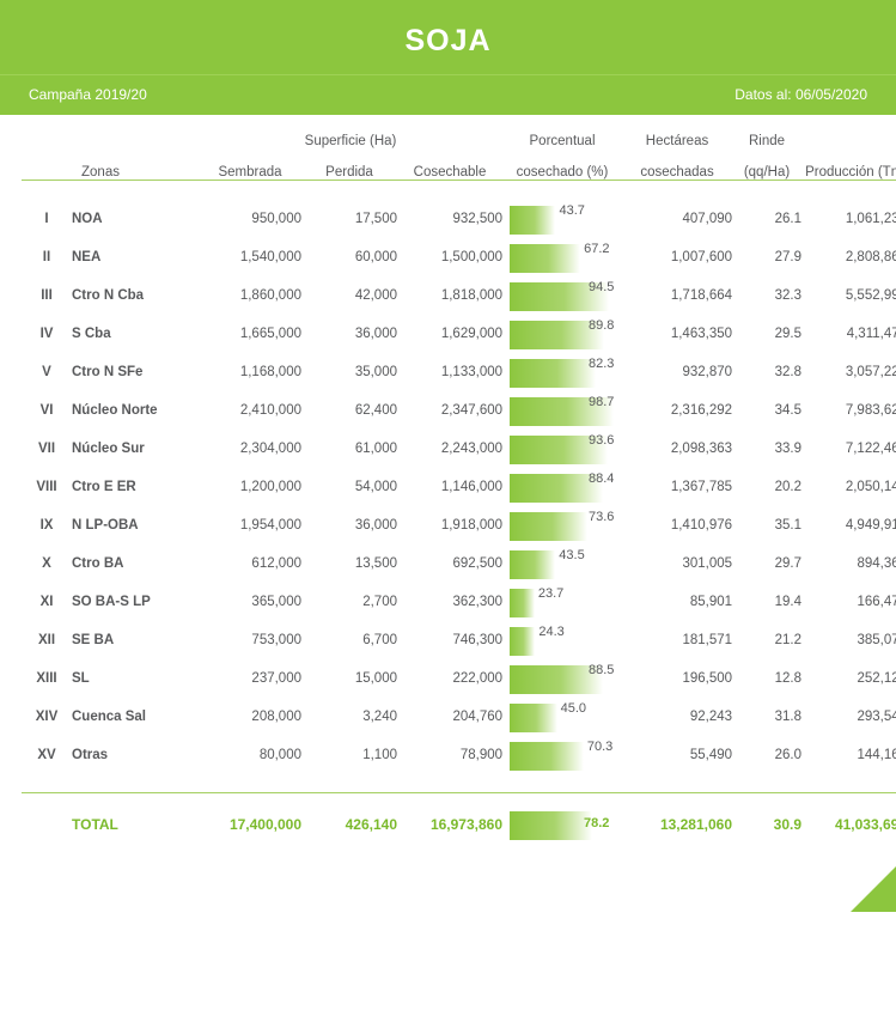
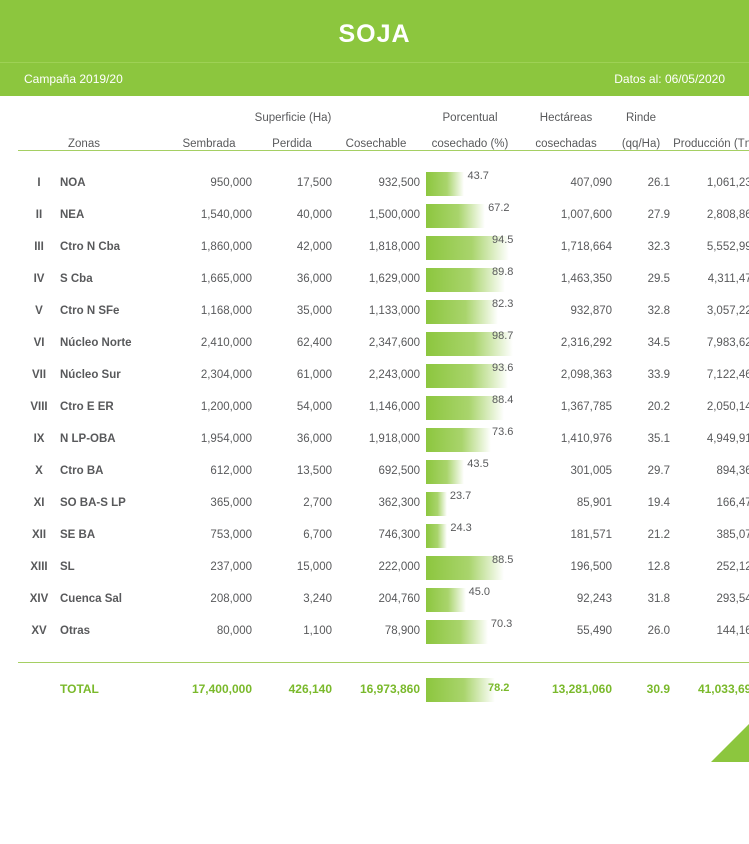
  SOJA
  Campaña 2019/20
  Datos al: 06/05/2020
  		Superficie (Ha)	Porcentual	Hectáreas	Rinde
  	Zonas	Sembrada	Perdida	Cosechable	cosechado (%)	cosechadas	(qq/Ha)	Producción (Tn
  I	NOA	950,000	17,500	932,500	43.7	407,090	26.1	1,061,23
- II	NEA	1,540,000	60,000	1,500,000	67.2	1,007,600	27.9	2,808,86
+ II	NEA	1,540,000	40,000	1,500,000	67.2	1,007,600	27.9	2,808,86
  III	Ctro N Cba	1,860,000	42,000	1,818,000	94.5	1,718,664	32.3	5,552,99
  IV	S Cba	1,665,000	36,000	1,629,000	89.8	1,463,350	29.5	4,311,47
  V	Ctro N SFe	1,168,000	35,000	1,133,000	82.3	932,870	32.8	3,057,22
  VI	Núcleo Norte	2,410,000	62,400	2,347,600	98.7	2,316,292	34.5	7,983,62
  VII	Núcleo Sur	2,304,000	61,000	2,243,000	93.6	2,098,363	33.9	7,122,46
  VIII	Ctro E ER	1,200,000	54,000	1,146,000	88.4	1,367,785	20.2	2,050,14
  IX	N LP-OBA	1,954,000	36,000	1,918,000	73.6	1,410,976	35.1	4,949,91
  X	Ctro BA	612,000	13,500	692,500	43.5	301,005	29.7	894,36
  XI	SO BA-S LP	365,000	2,700	362,300	23.7	85,901	19.4	166,47
  XII	SE BA	753,000	6,700	746,300	24.3	181,571	21.2	385,07
  XIII	SL	237,000	15,000	222,000	88.5	196,500	12.8	252,12
  XIV	Cuenca Sal	208,000	3,240	204,760	45.0	92,243	31.8	293,54
  XV	Otras	80,000	1,100	78,900	70.3	55,490	26.0	144,16
  	TOTAL	17,400,000	426,140	16,973,860	78.2	13,281,060	30.9	41,033,69
